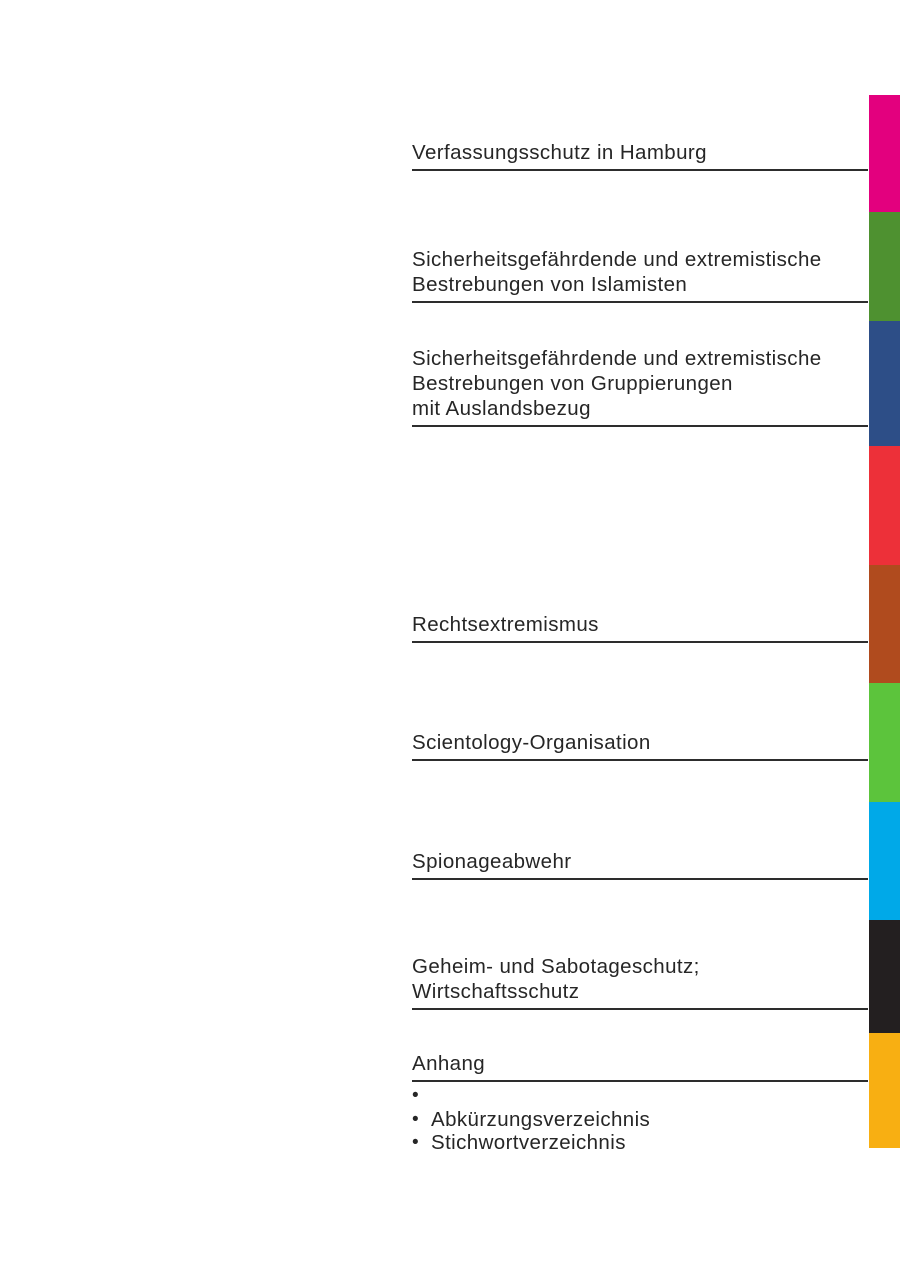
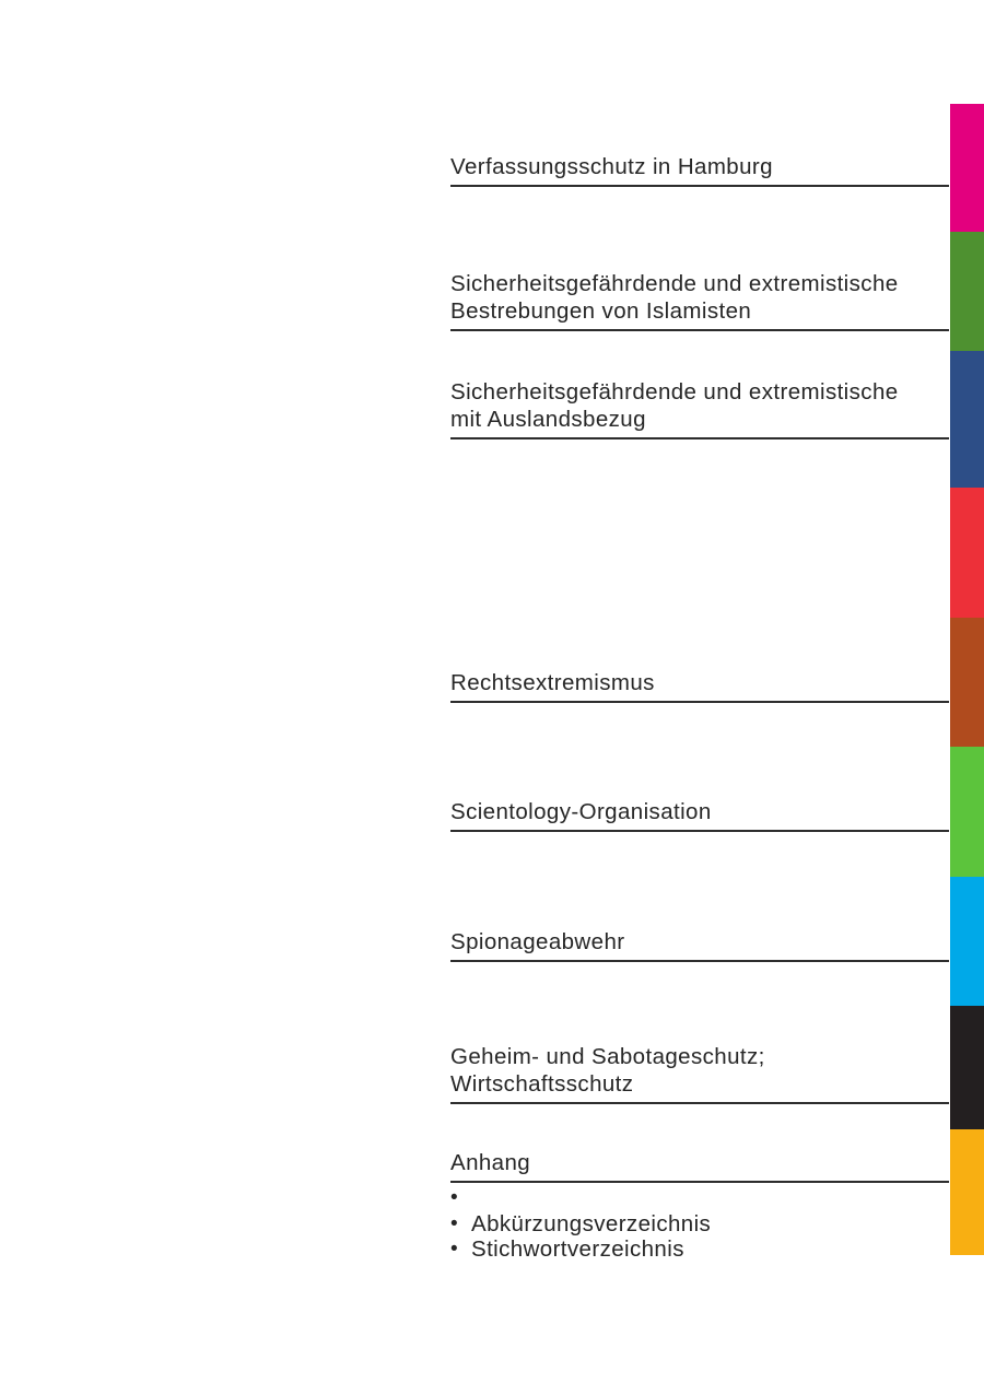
  Verfassungsschutz in Hamburg
  Sicherheitsgefährdende und extremistische
  Bestrebungen von Islamisten
  Sicherheitsgefährdende und extremistische
- Bestrebungen von Gruppierungen
  mit Auslandsbezug
  Rechtsextremismus
  Scientology-Organisation
  Spionageabwehr
  Geheim- und Sabotageschutz;
  Wirtschaftsschutz
  Anhang
  •
  •
  Abkürzungsverzeichnis
  •
  Stichwortverzeichnis
